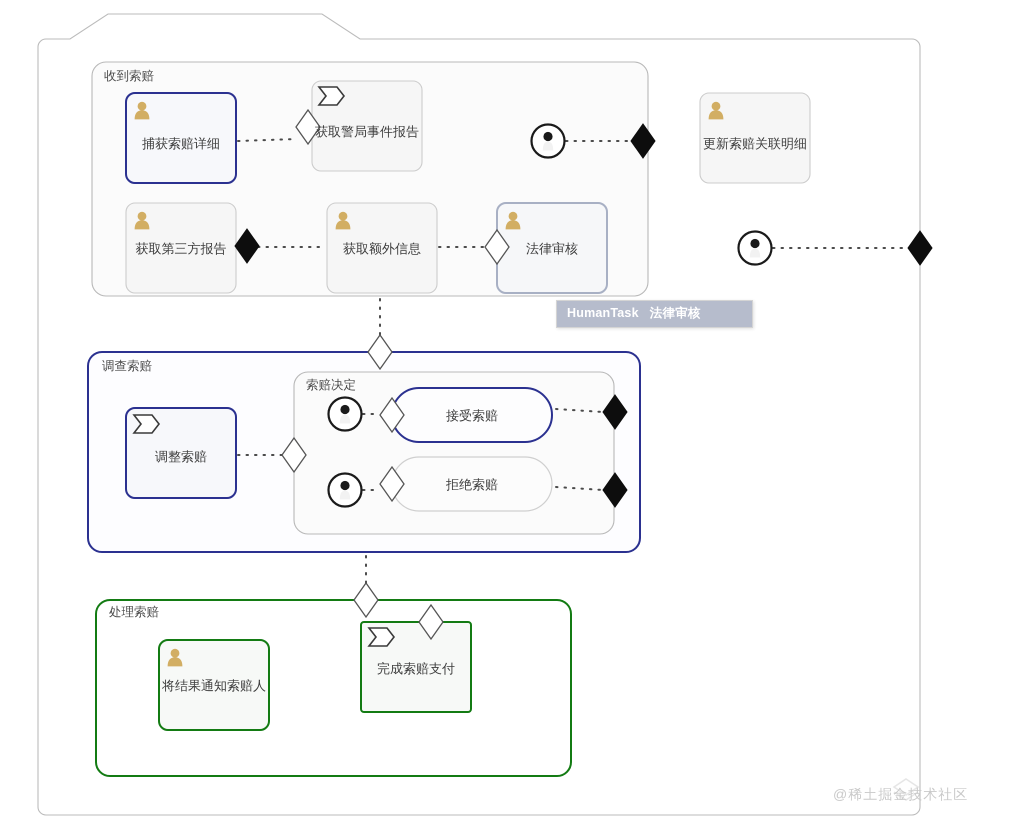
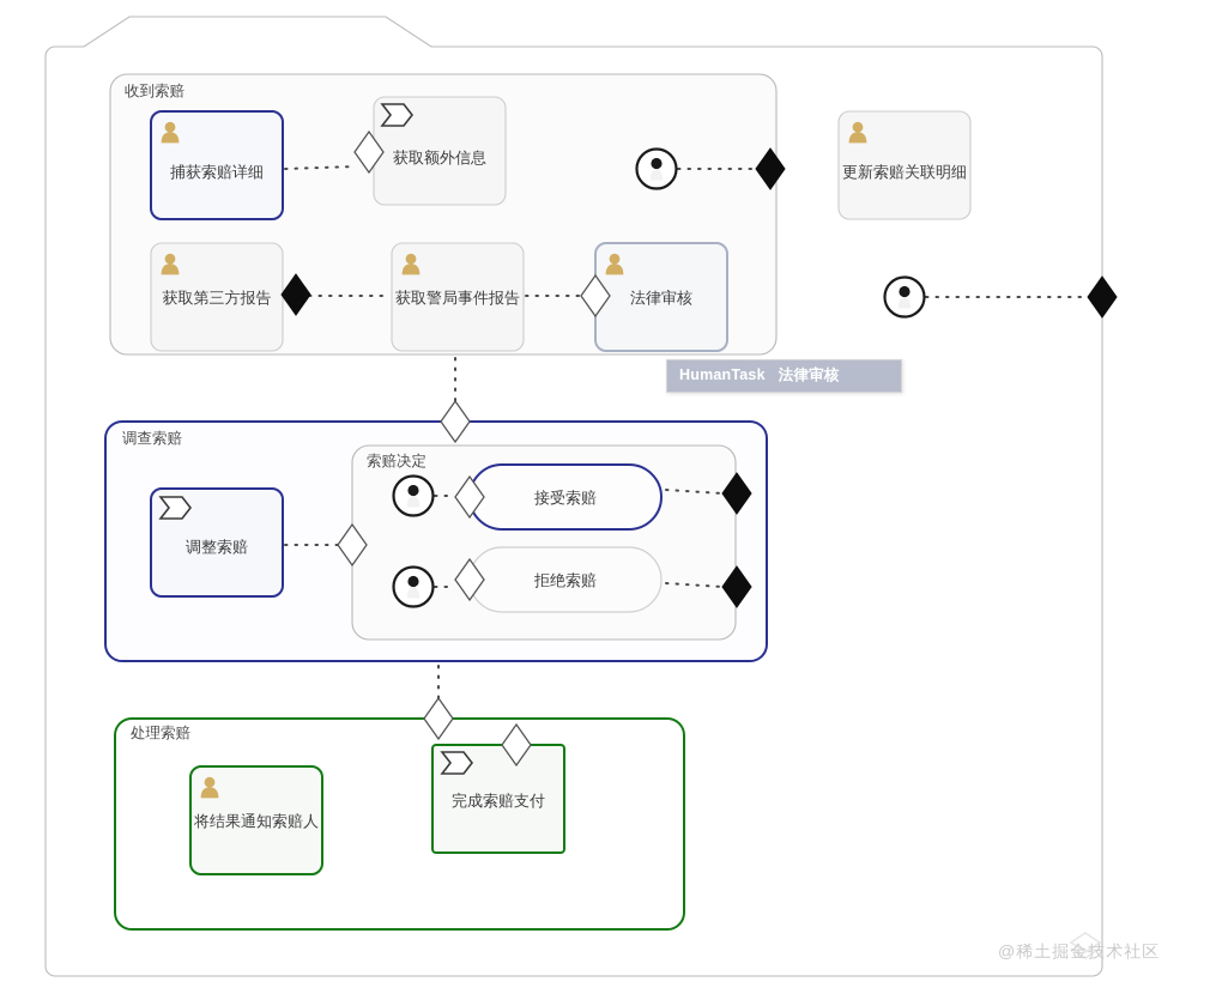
  收到索赔
  调查索赔
  索赔决定
  处理索赔
  捕获索赔详细
- 获取警局事件报告
+ 获取额外信息
  更新索赔关联明细
  获取第三方报告
- 获取额外信息
+ 获取警局事件报告
  法律审核
  调整索赔
  接受索赔
  拒绝索赔
  将结果通知索赔人
  完成索赔支付
  HumanTask 法律审核
  @稀土掘金技术社区
